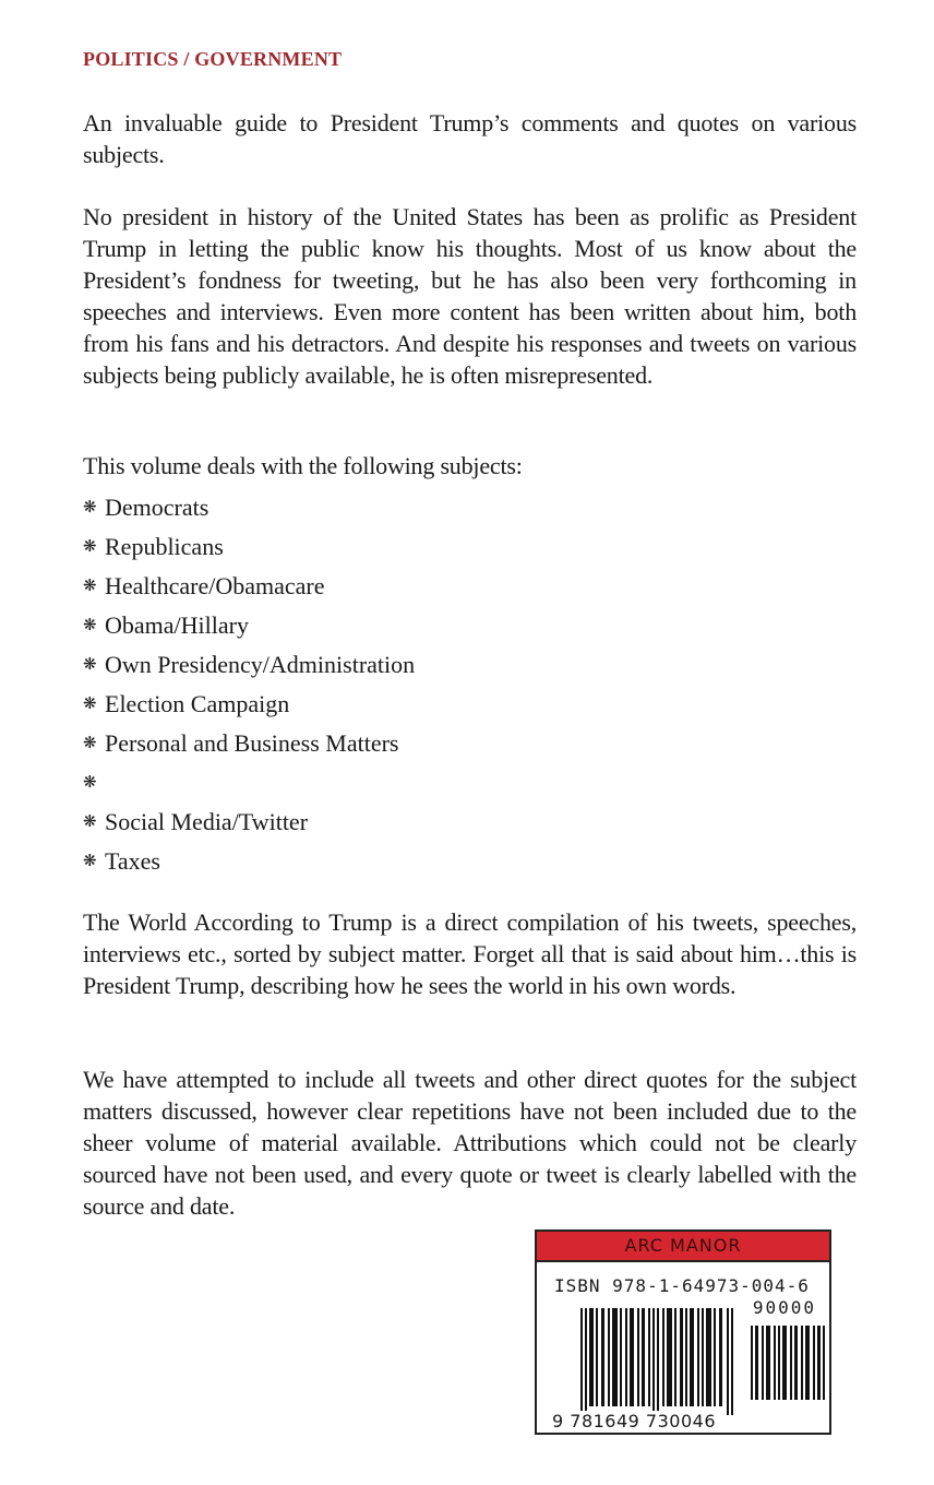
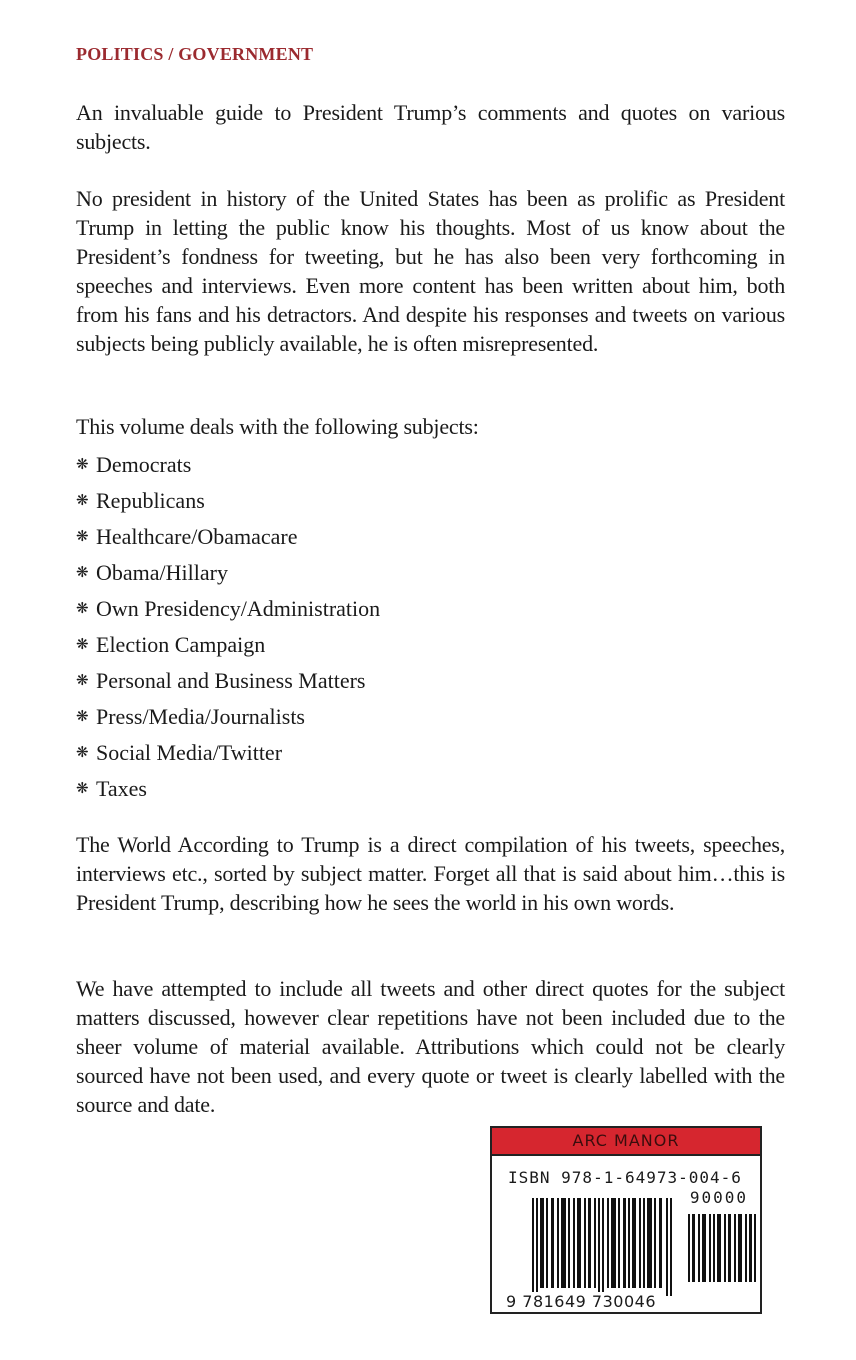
  POLITICS / GOVERNMENT
  An invaluable guide to President Trump’s comments and quotes on various subjects.
  No president in history of the United States has been as prolific as President Trump in letting the public know his thoughts. Most of us know about the President’s fondness for tweeting, but he has also been very forthcoming in speeches and interviews. Even more content has been written about him, both from his fans and his detractors. And despite his responses and tweets on various subjects being publicly available, he is often misrepresented.
  This volume deals with the following subjects:
  ❋
  Democrats
  ❋
  Republicans
  ❋
  Healthcare/Obamacare
  ❋
  Obama/Hillary
  ❋
  Own Presidency/Administration
  ❋
  Election Campaign
  ❋
  Personal and Business Matters
  ❋
+ Press/Media/Journalists
  ❋
  Social Media/Twitter
  ❋
  Taxes
  The World According to Trump is a direct compilation of his tweets, speeches, interviews etc., sorted by subject matter. Forget all that is said about him…this is President Trump, describing how he sees the world in his own words.
  We have attempted to include all tweets and other direct quotes for the subject matters discussed, however clear repetitions have not been included due to the sheer volume of material available. Attributions which could not be clearly sourced have not been used, and every quote or tweet is clearly labelled with the source and date.
  ARC MANOR
  ISBN 978-1-64973-004-6
  90000
  9 781649 730046
